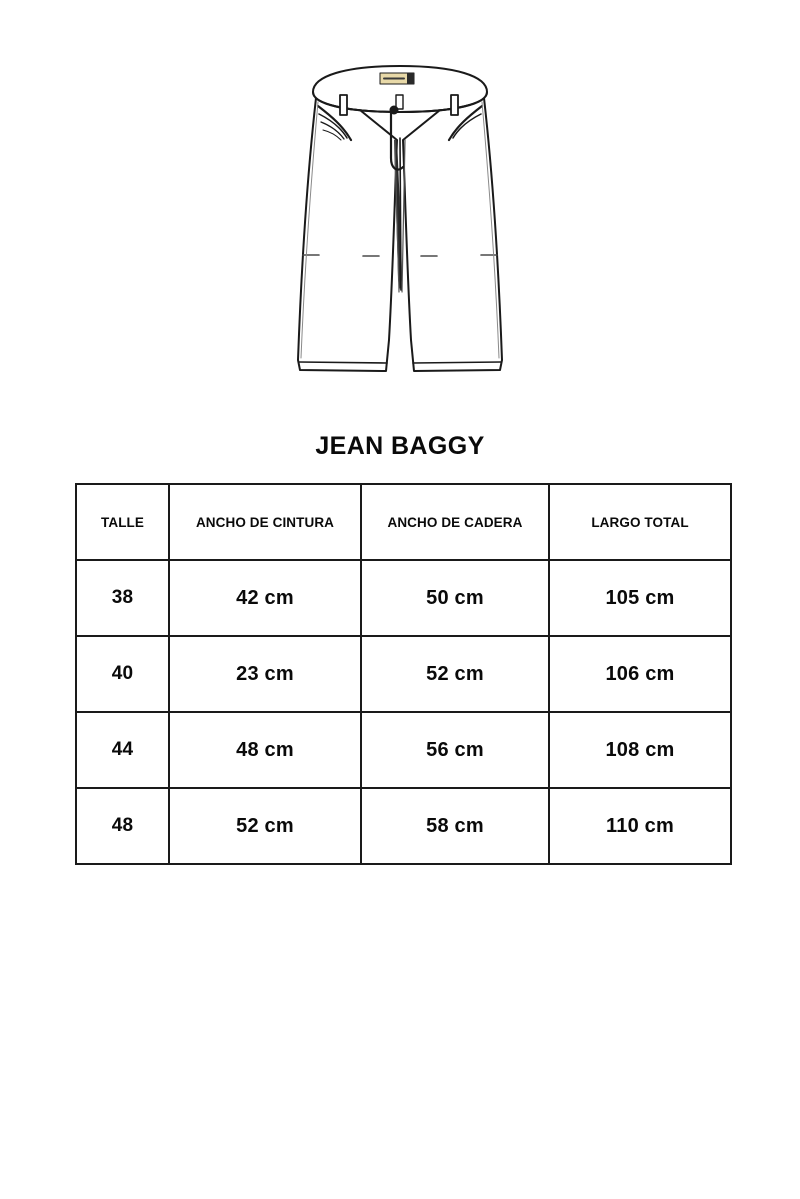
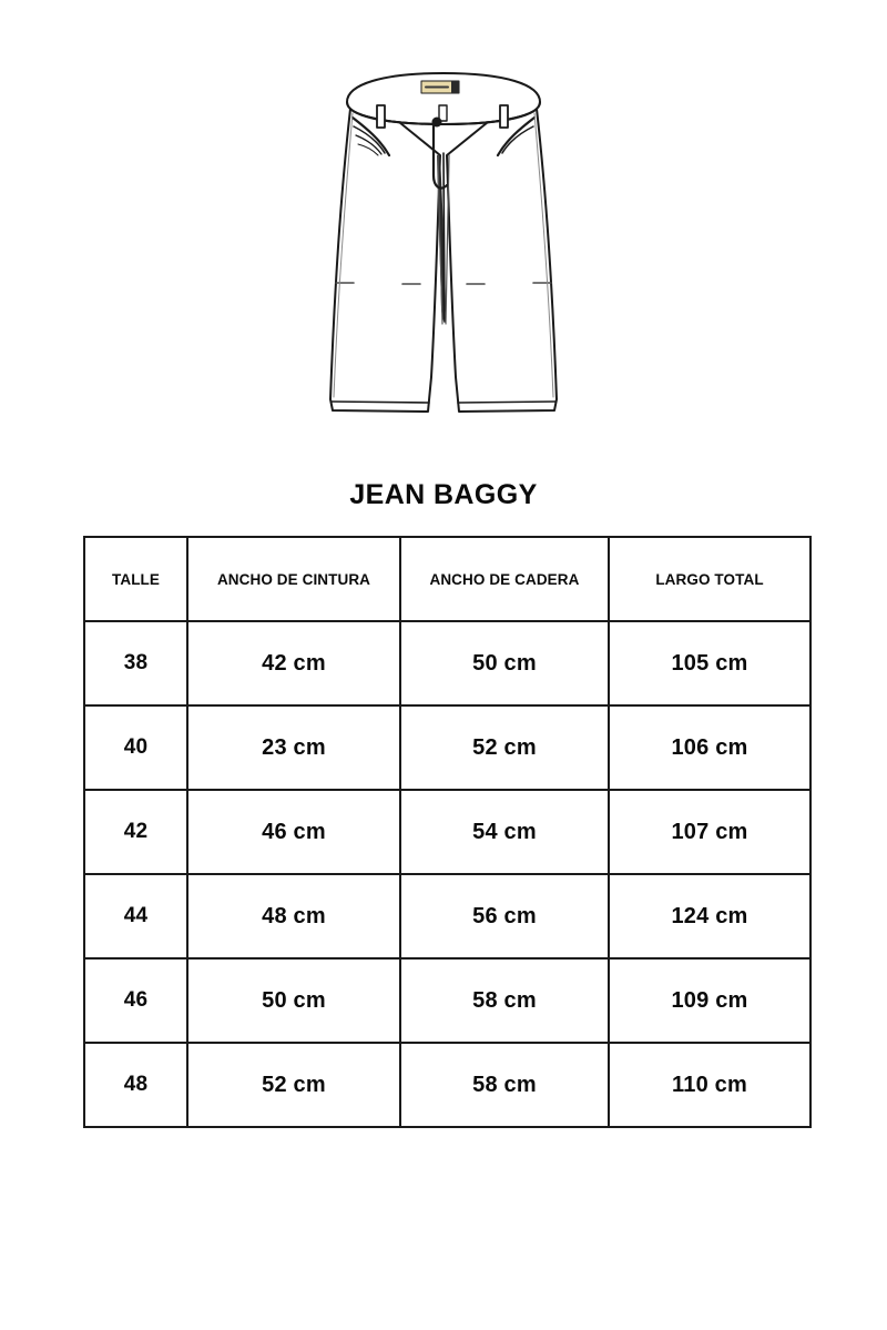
  JEAN BAGGY
  TALLE	ANCHO DE CINTURA	ANCHO DE CADERA	LARGO TOTAL
  38	42 cm	50 cm	105 cm
  40	23 cm	52 cm	106 cm
+ 42	46 cm	54 cm	107 cm
- 44	48 cm	56 cm	108 cm
+ 44	48 cm	56 cm	124 cm
+ 46	50 cm	58 cm	109 cm
  48	52 cm	58 cm	110 cm
